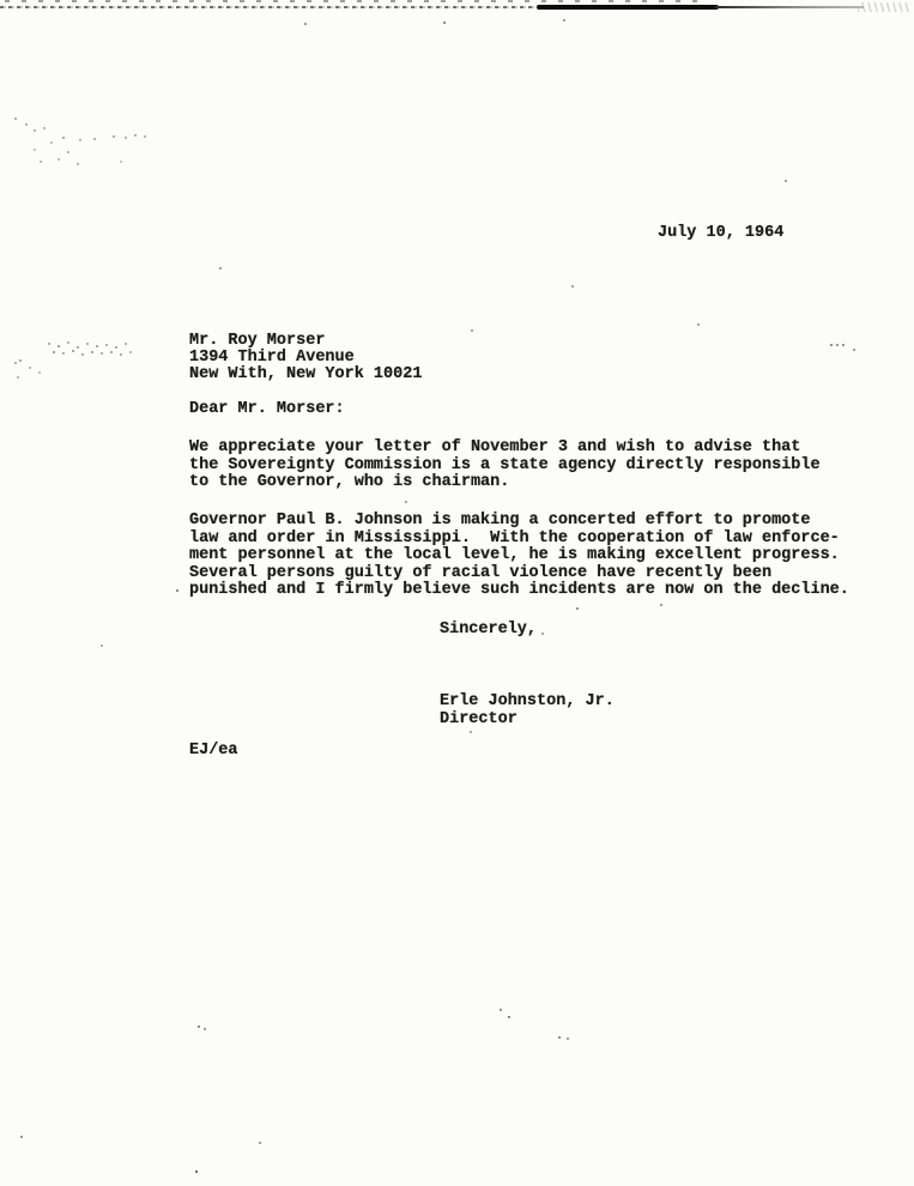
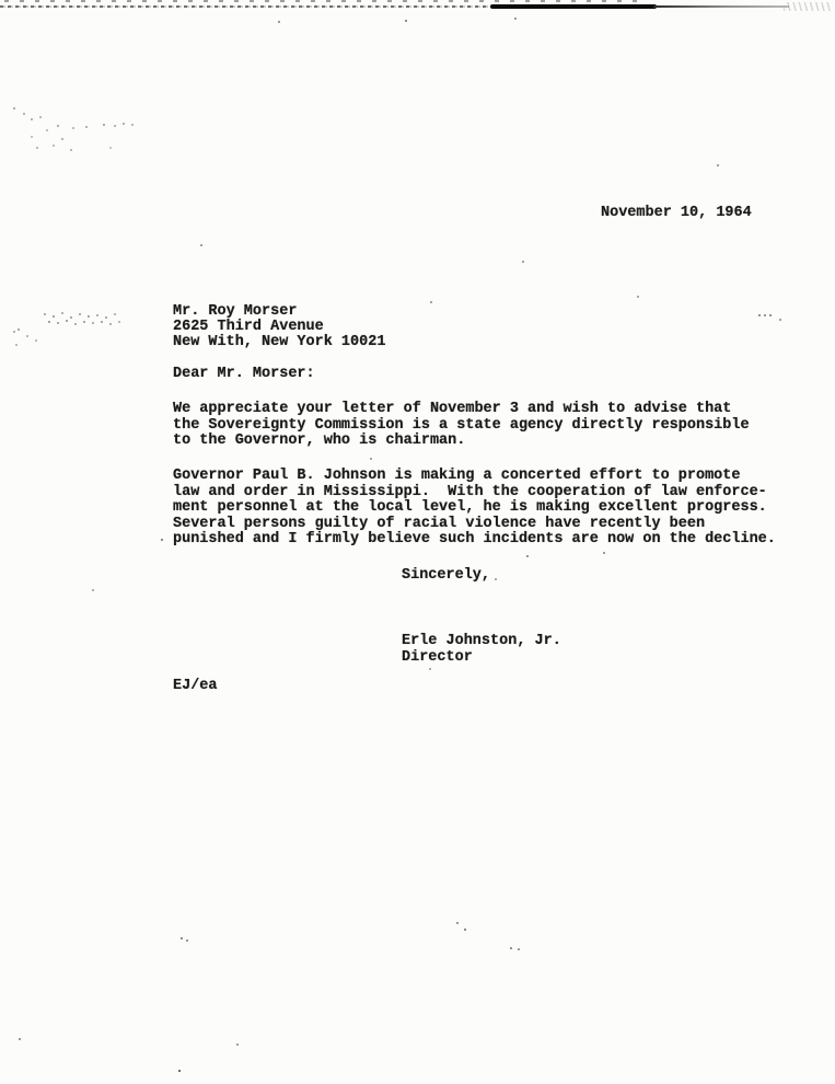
- July 10, 1964
+ November 10, 1964
  Mr. Roy Morser
- 1394 Third Avenue
+ 2625 Third Avenue
  New With, New York 10021
  Dear Mr. Morser:
  We appreciate your letter of November 3 and wish to advise that
  the Sovereignty Commission is a state agency directly responsible
  to the Governor, who is chairman.
  Governor Paul B. Johnson is making a concerted effort to promote
  law and order in Mississippi. With the cooperation of law enforce-
  ment personnel at the local level, he is making excellent progress.
  Several persons guilty of racial violence have recently been
  punished and I firmly believe such incidents are now on the decline.
  Sincerely,
  Erle Johnston, Jr.
  Director
  EJ/ea
